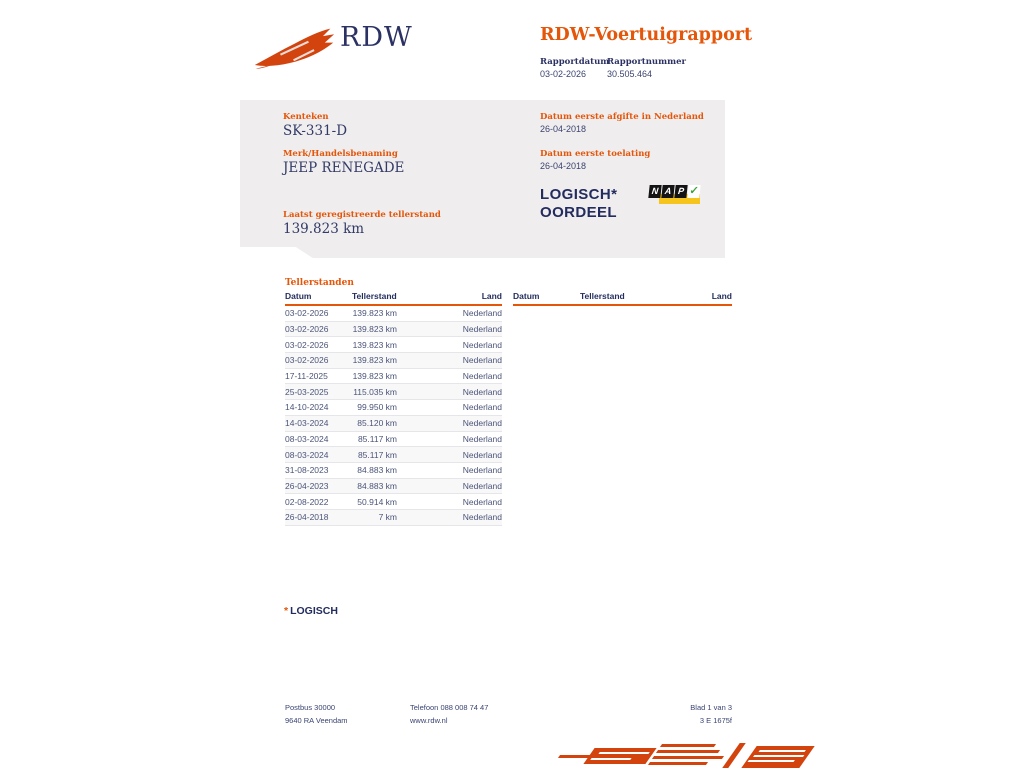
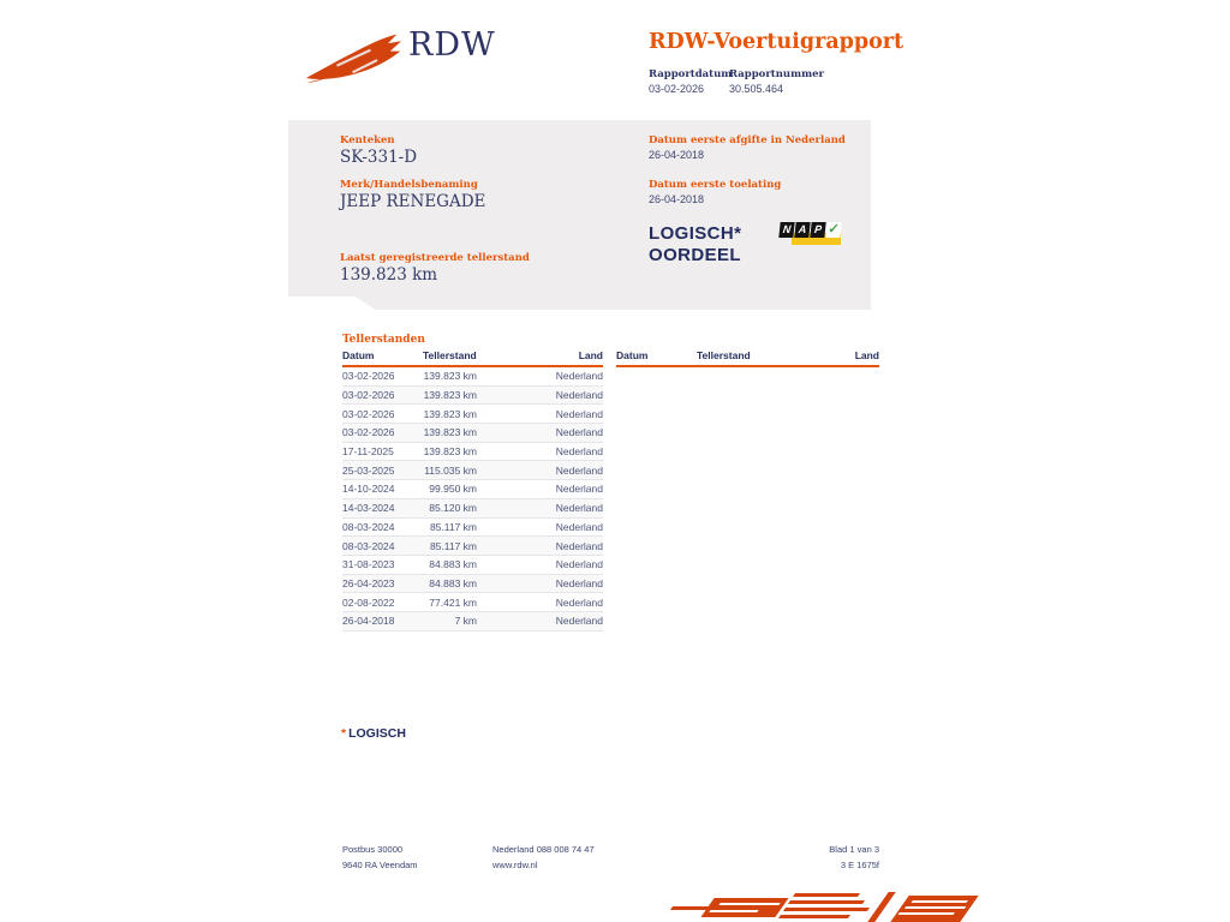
  RDW
  RDW-Voertuigrapport
  Rapportdatum
  Rapportnummer
  03-02-2026
  30.505.464
  Kenteken
  SK-331-D
  Merk/Handelsbenaming
  JEEP RENEGADE
  Laatst geregistreerde tellerstand
  139.823 km
  Datum eerste afgifte in Nederland
  26-04-2018
  Datum eerste toelating
  26-04-2018
  LOGISCH*
  OORDEEL
  Tellerstanden
  Datum
  Tellerstand
  Land
  03-02-2026
  139.823 km
  Nederland
  03-02-2026
  139.823 km
  Nederland
  03-02-2026
  139.823 km
  Nederland
  03-02-2026
  139.823 km
  Nederland
  17-11-2025
  139.823 km
  Nederland
  25-03-2025
  115.035 km
  Nederland
  14-10-2024
  99.950 km
  Nederland
  14-03-2024
  85.120 km
  Nederland
  08-03-2024
  85.117 km
  Nederland
  08-03-2024
  85.117 km
  Nederland
  31-08-2023
  84.883 km
  Nederland
  26-04-2023
  84.883 km
  Nederland
  02-08-2022
- 50.914 km
+ 77.421 km
  Nederland
  26-04-2018
  7 km
  Nederland
  Datum
  Tellerstand
  Land
  * LOGISCH
  Postbus 30000
  9640 RA Veendam
- Telefoon 088 008 74 47
+ Nederland 088 008 74 47
  www.rdw.nl
  Blad 1 van 3
  3 E 1675f
